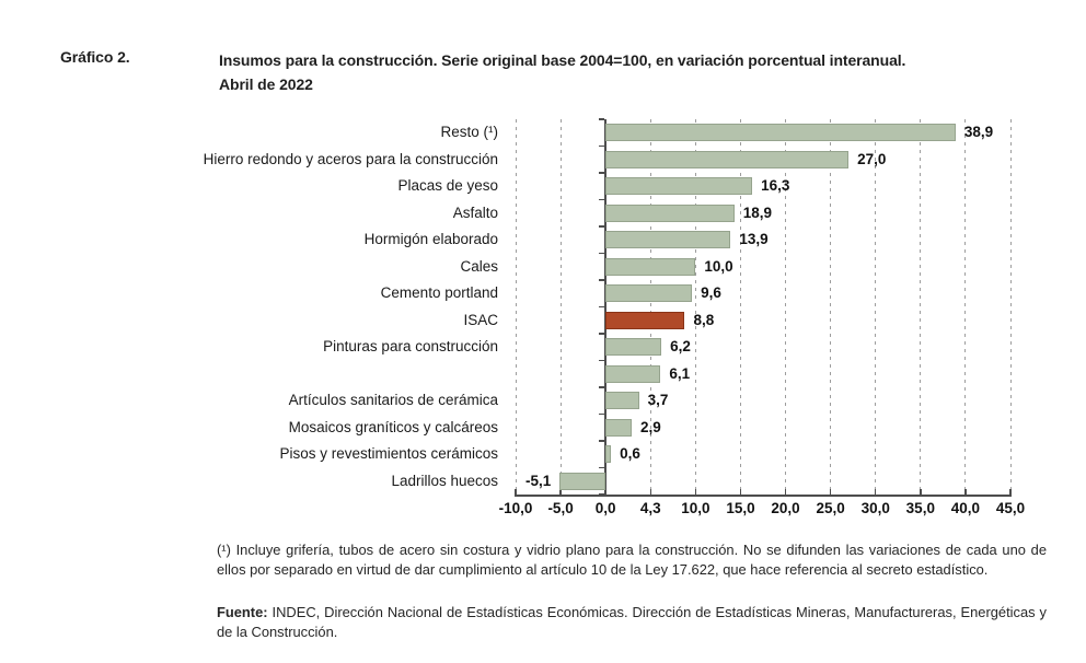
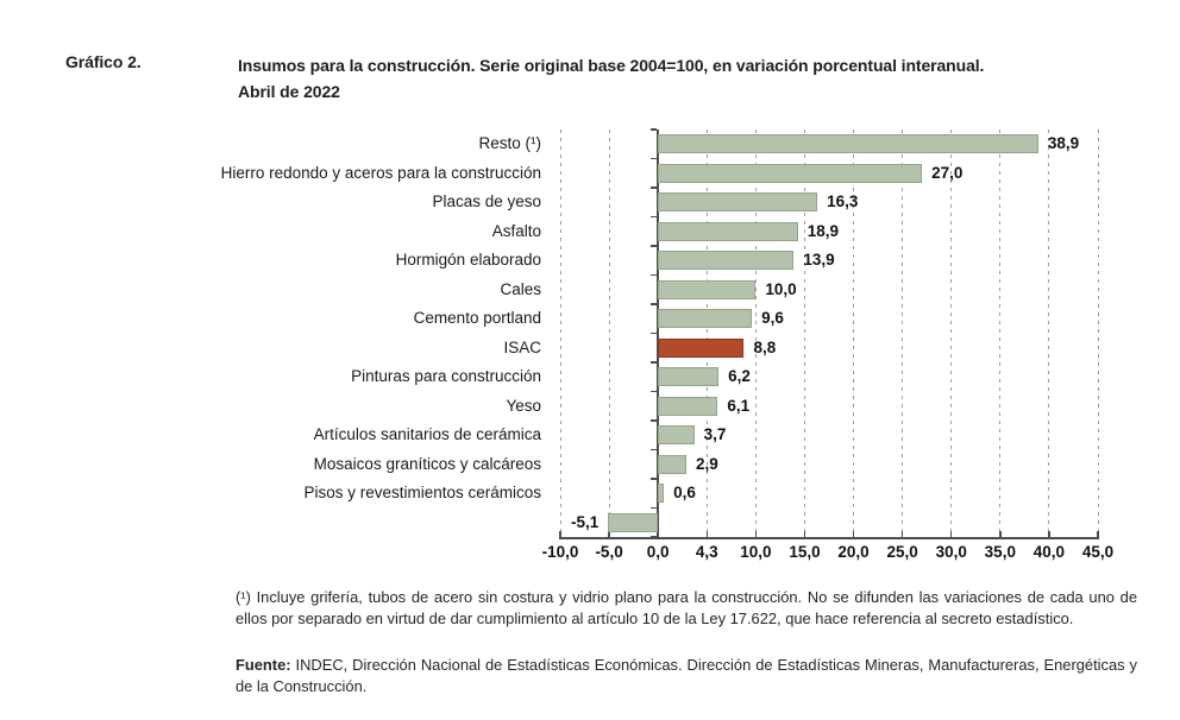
  Gráfico 2.
  Insumos para la construcción. Serie original base 2004=100, en variación porcentual interanual.
  Abril de 2022
  Resto (¹)
  Hierro redondo y aceros para la construcción
  Placas de yeso
  Asfalto
  Hormigón elaborado
  Cales
  Cemento portland
  ISAC
  Pinturas para construcción
+ Yeso
  Artículos sanitarios de cerámica
  Mosaicos graníticos y calcáreos
  Pisos y revestimientos cerámicos
- Ladrillos huecos
  38,9
  27,0
  16,3
  18,9
  13,9
  10,0
  9,6
  8,8
  6,2
  6,1
  3,7
  2,9
  0,6
  -5,1
  -10,0
  -5,0
  0,0
  4,3
  10,0
  15,0
  20,0
  25,0
  30,0
  35,0
  40,0
  45,0
  (¹) Incluye grifería, tubos de acero sin costura y vidrio plano para la construcción. No se difunden las variaciones de cada uno de ellos por separado en virtud de dar cumplimiento al artículo 10 de la Ley 17.622, que hace referencia al secreto estadístico.
  Fuente: INDEC, Dirección Nacional de Estadísticas Económicas. Dirección de Estadísticas Mineras, Manufactureras, Energéticas y de la Construcción.
